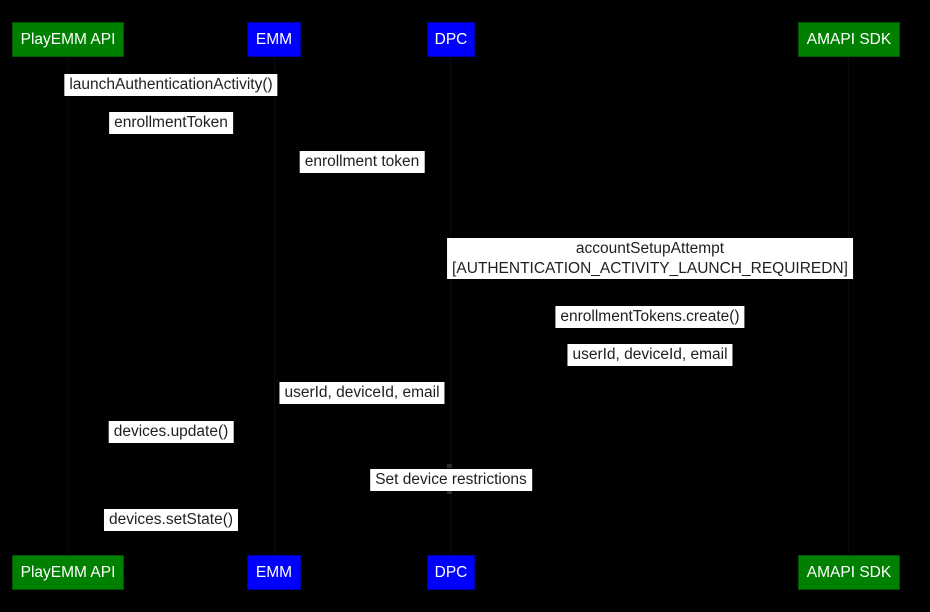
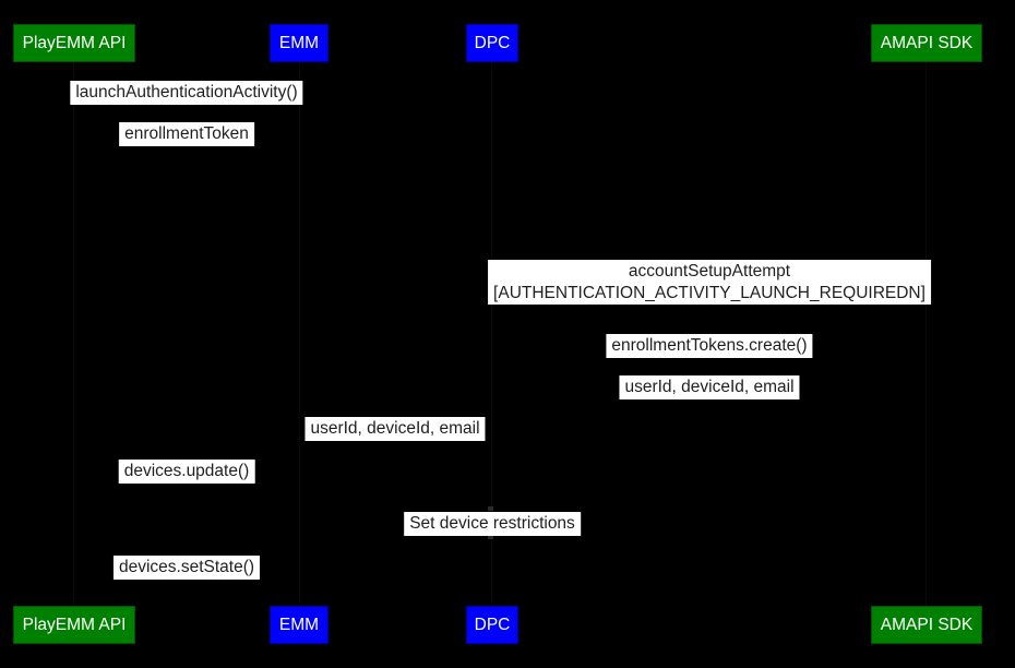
  PlayEMM API
  EMM
  DPC
  AMAPI SDK
  launchAuthenticationActivity()
  enrollmentToken
- enrollment token
  accountSetupAttempt
  [AUTHENTICATION_ACTIVITY_LAUNCH_REQUIREDN]
  enrollmentTokens.create()
  userId, deviceId, email
  userId, deviceId, email
  devices.update()
  Set device restrictions
  devices.setState()
  PlayEMM API
  EMM
  DPC
  AMAPI SDK
